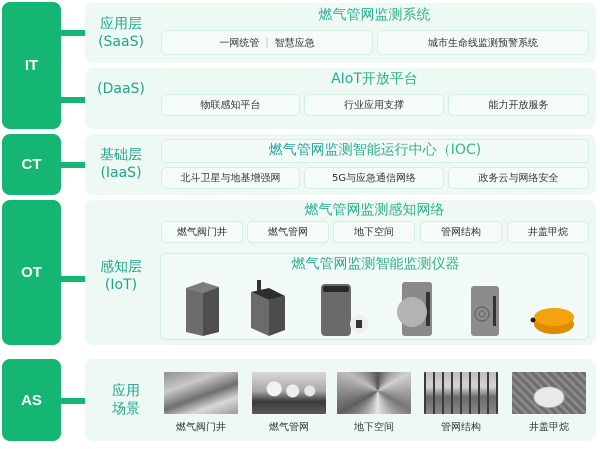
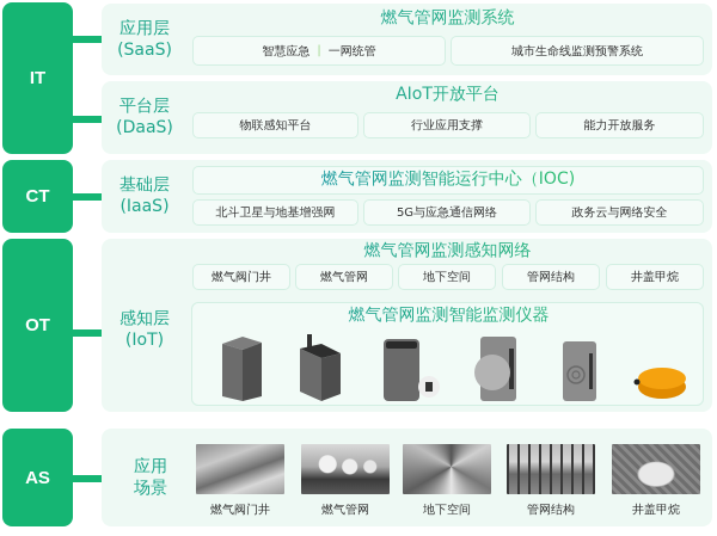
  IT
  CT
  OT
  AS
  应用层
  (SaaS)
  燃气管网监测系统
- 一网统管
+ 智慧应急
  |
- 智慧应急
+ 一网统管
  城市生命线监测预警系统
+ 平台层
  (DaaS)
  AIoT开放平台
  物联感知平台
  行业应用支撑
  能力开放服务
  基础层
  (IaaS)
  燃气管网监测智能运行中心（IOC)
  北斗卫星与地基增强网
  5G与应急通信网络
  政务云与网络安全
  感知层
  (IoT)
  燃气管网监测感知网络
  燃气阀门井
  燃气管网
  地下空间
  管网结构
  井盖甲烷
  燃气管网监测智能监测仪器
  应用
  场景
  燃气阀门井
  燃气管网
  地下空间
  管网结构
  井盖甲烷
